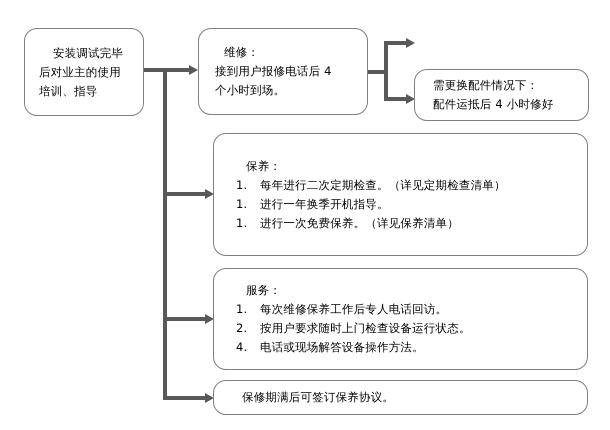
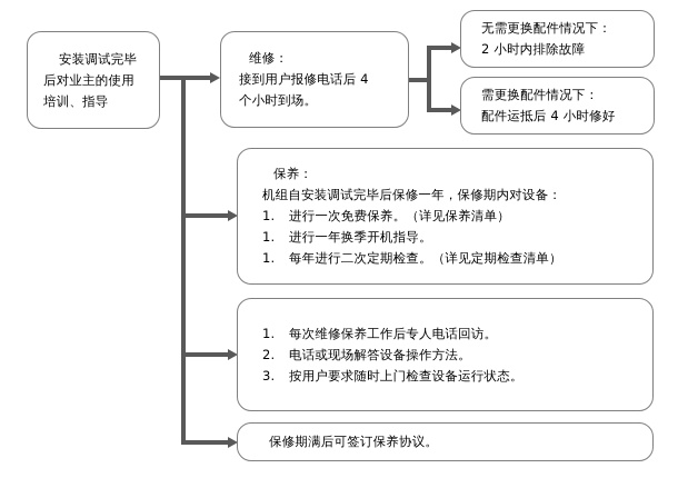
  安装调试完毕
  后对业主的使用
  培训、指导
  维修：
  接到用户报修电话后 4
  个小时到场。
+ 无需更换配件情况下：
+ 2 小时内排除故障
  需更换配件情况下：
  配件运抵后 4 小时修好
  保养：
+ 机组自安装调试完毕后保修一年，保修期内对设备：
  1.
- 每年进行二次定期检查。（详见定期检查清单）
+ 进行一次免费保养。（详见保养清单）
  1.
  进行一年换季开机指导。
  1.
- 进行一次免费保养。（详见保养清单）
+ 每年进行二次定期检查。（详见定期检查清单）
- 服务：
  1.
  每次维修保养工作后专人电话回访。
  2.
- 按用户要求随时上门检查设备运行状态。
+ 电话或现场解答设备操作方法。
- 4.
+ 3.
- 电话或现场解答设备操作方法。
+ 按用户要求随时上门检查设备运行状态。
  保修期满后可签订保养协议。
